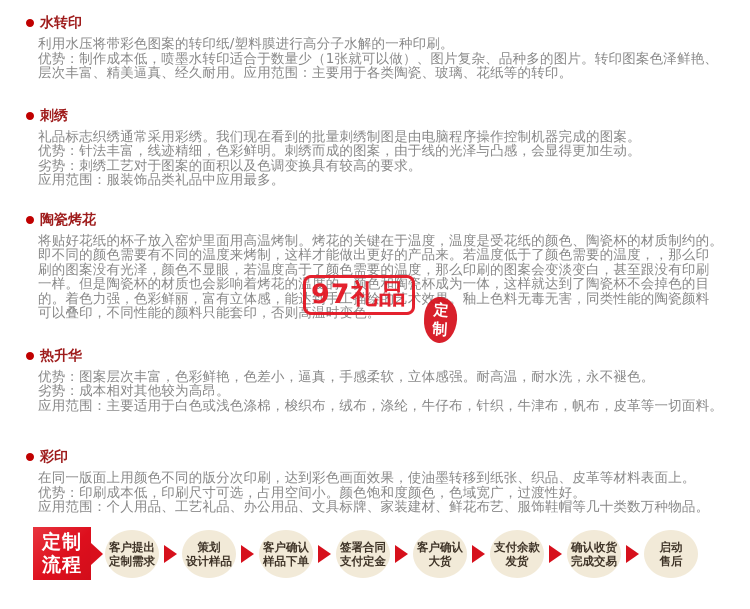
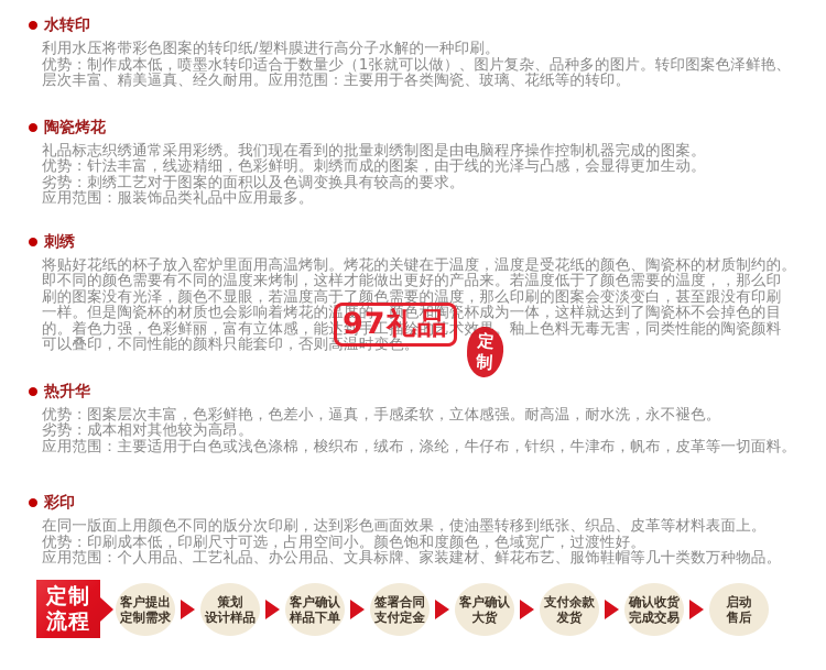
  水转印
  利用水压将带彩色图案的转印纸/塑料膜进行高分子水解的一种印刷。
  优势：制作成本低，喷墨水转印适合于数量少（1张就可以做）、图片复杂、品种多的图片。转印图案色泽鲜艳、
  层次丰富、精美逼真、经久耐用。应用范围：主要用于各类陶瓷、玻璃、花纸等的转印。
- 刺绣
+ 陶瓷烤花
  礼品标志织绣通常采用彩绣。我们现在看到的批量刺绣制图是由电脑程序操作控制机器完成的图案。
  优势：针法丰富，线迹精细，色彩鲜明。刺绣而成的图案，由于线的光泽与凸感，会显得更加生动。
  劣势：刺绣工艺对于图案的面积以及色调变换具有较高的要求。
  应用范围：服装饰品类礼品中应用最多。
- 陶瓷烤花
+ 刺绣
  将贴好花纸的杯子放入窑炉里面用高温烤制。烤花的关键在于温度，温度是受花纸的颜色、陶瓷杯的材质制约的。
  即不同的颜色需要有不同的温度来烤制，这样才能做出更好的产品来。若温度低于了颜色需要的温度，，那么印
  刷的图案没有光泽，颜色不显眼，若温度高于了颜色需要的温度，那么印刷的图案会变淡变白，甚至跟没有印刷
  一样。但是陶瓷杯的材质也会影响着烤花的温度的，颜色和陶瓷杯成为一体，这样就达到了陶瓷杯不会掉色的目
  的。着色力强，色彩鲜丽，富有立体感，能达到手工描绘的艺术效。釉上色料无毒无害，同类性能的陶瓷颜料
  可以叠印，不同性能的颜料只能套印，否则高温时变色。
  热升华
  优势：图案层次丰富，色彩鲜艳，色差小，逼真，手感柔软，立体感强。耐高温，耐水洗，永不褪色。
  劣势：成本相对其他较为高昂。
  应用范围：主要适用于白色或浅色涤棉，梭织布，绒布，涤纶，牛仔布，针织，牛津布，帆布，皮革等一切面料。
  彩印
  在同一版面上用颜色不同的版分次印刷，达到彩色画面效果，使油墨转移到纸张、织品、皮革等材料表面上。
  优势：印刷成本低，印刷尺寸可选，占用空间小。颜色饱和度颜色，色域宽广，过渡性好。
  应用范围：个人用品、工艺礼品、办公用品、文具标牌、家装建材、鲜花布艺、服饰鞋帽等几十类数万种物品。
  97礼品
  定制
  流程
  客户提出
  定制需求
  策划
  设计样品
  客户确认
  样品下单
  签署合同
  支付定金
  客户确认
  大货
  支付余款
  发货
  确认收货
  完成交易
  启动
  售后
